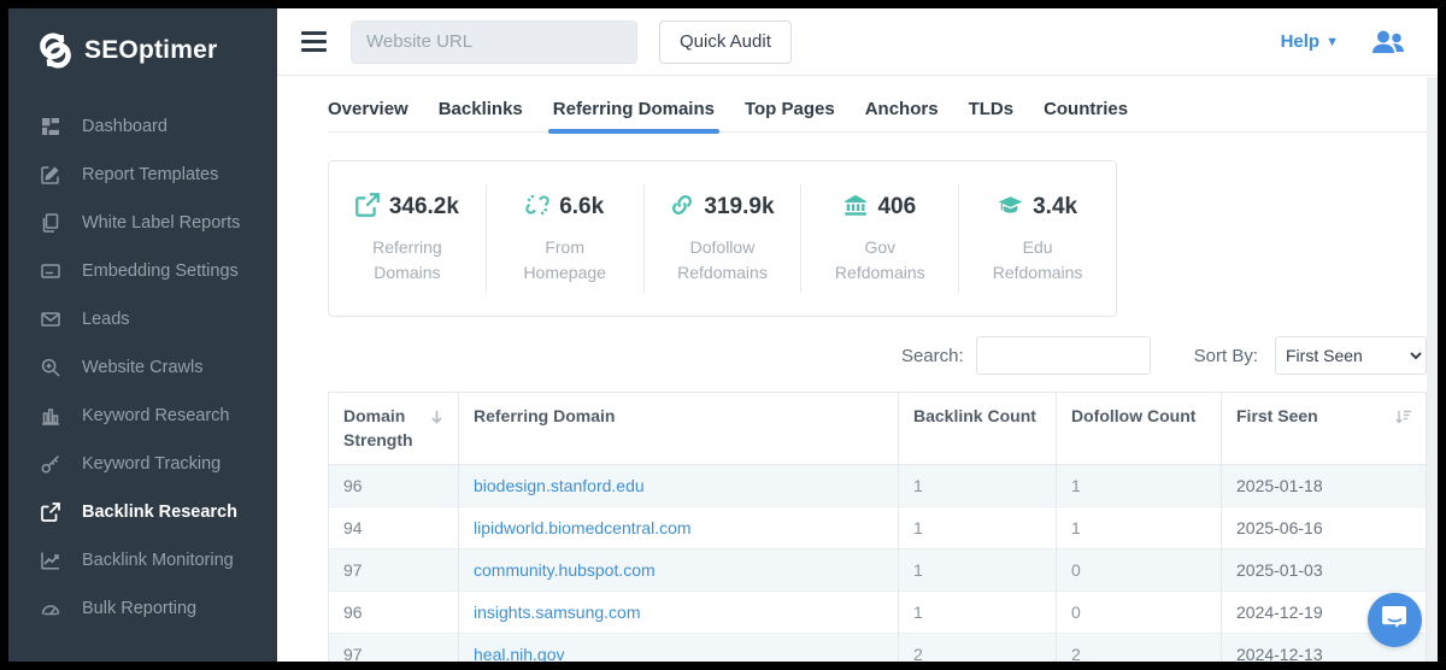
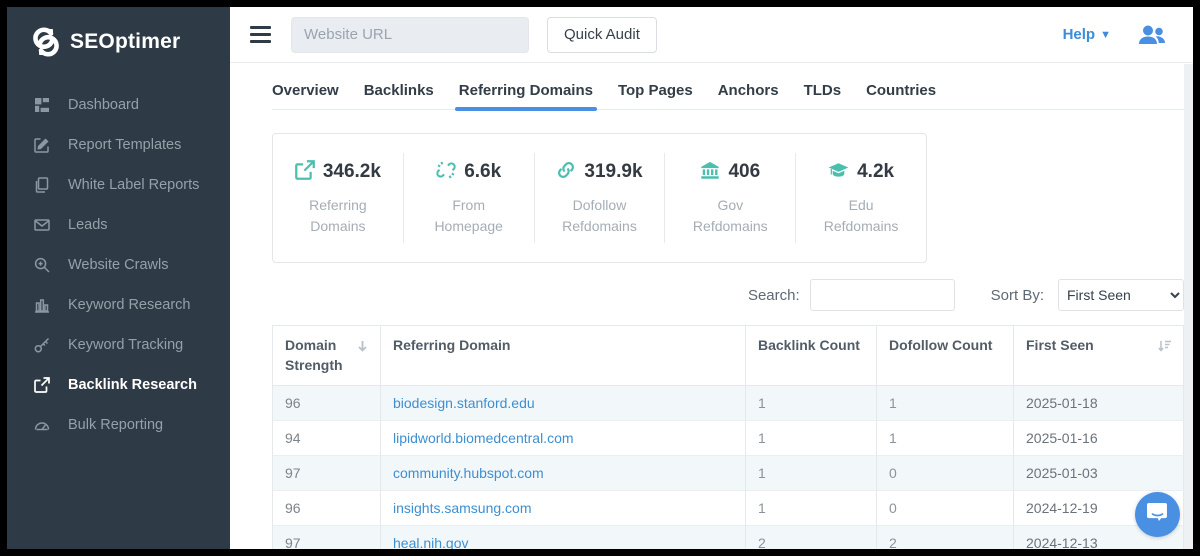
  SEOptimer
  Dashboard
  Report Templates
  White Label Reports
- Embedding Settings
  Leads
  Website Crawls
  Keyword Research
  Keyword Tracking
  Backlink Research
- Backlink Monitoring
  Bulk Reporting
  Website URL
  Quick Audit
  Help
  ▼
  Overview
  Backlinks
  Referring Domains
  Top Pages
  Anchors
  TLDs
  Countries
  346.2k
  Referring Domains
  6.6k
  From Homepage
  319.9k
  Dofollow Refdomains
  406
  Gov Refdomains
- 3.4k
+ 4.2k
  Edu Refdomains
  Search:
  Sort By:
  First Seen
  Domain Strength	Referring Domain	Backlink Count	Dofollow Count	First Seen
  96	biodesign.stanford.edu	1	1	2025-01-18
- 94	lipidworld.biomedcentral.com	1	1	2025-06-16
+ 94	lipidworld.biomedcentral.com	1	1	2025-01-16
  97	community.hubspot.com	1	0	2025-01-03
  96	insights.samsung.com	1	0	2024-12-19
  97	heal.nih.gov	2	2	2024-12-13
